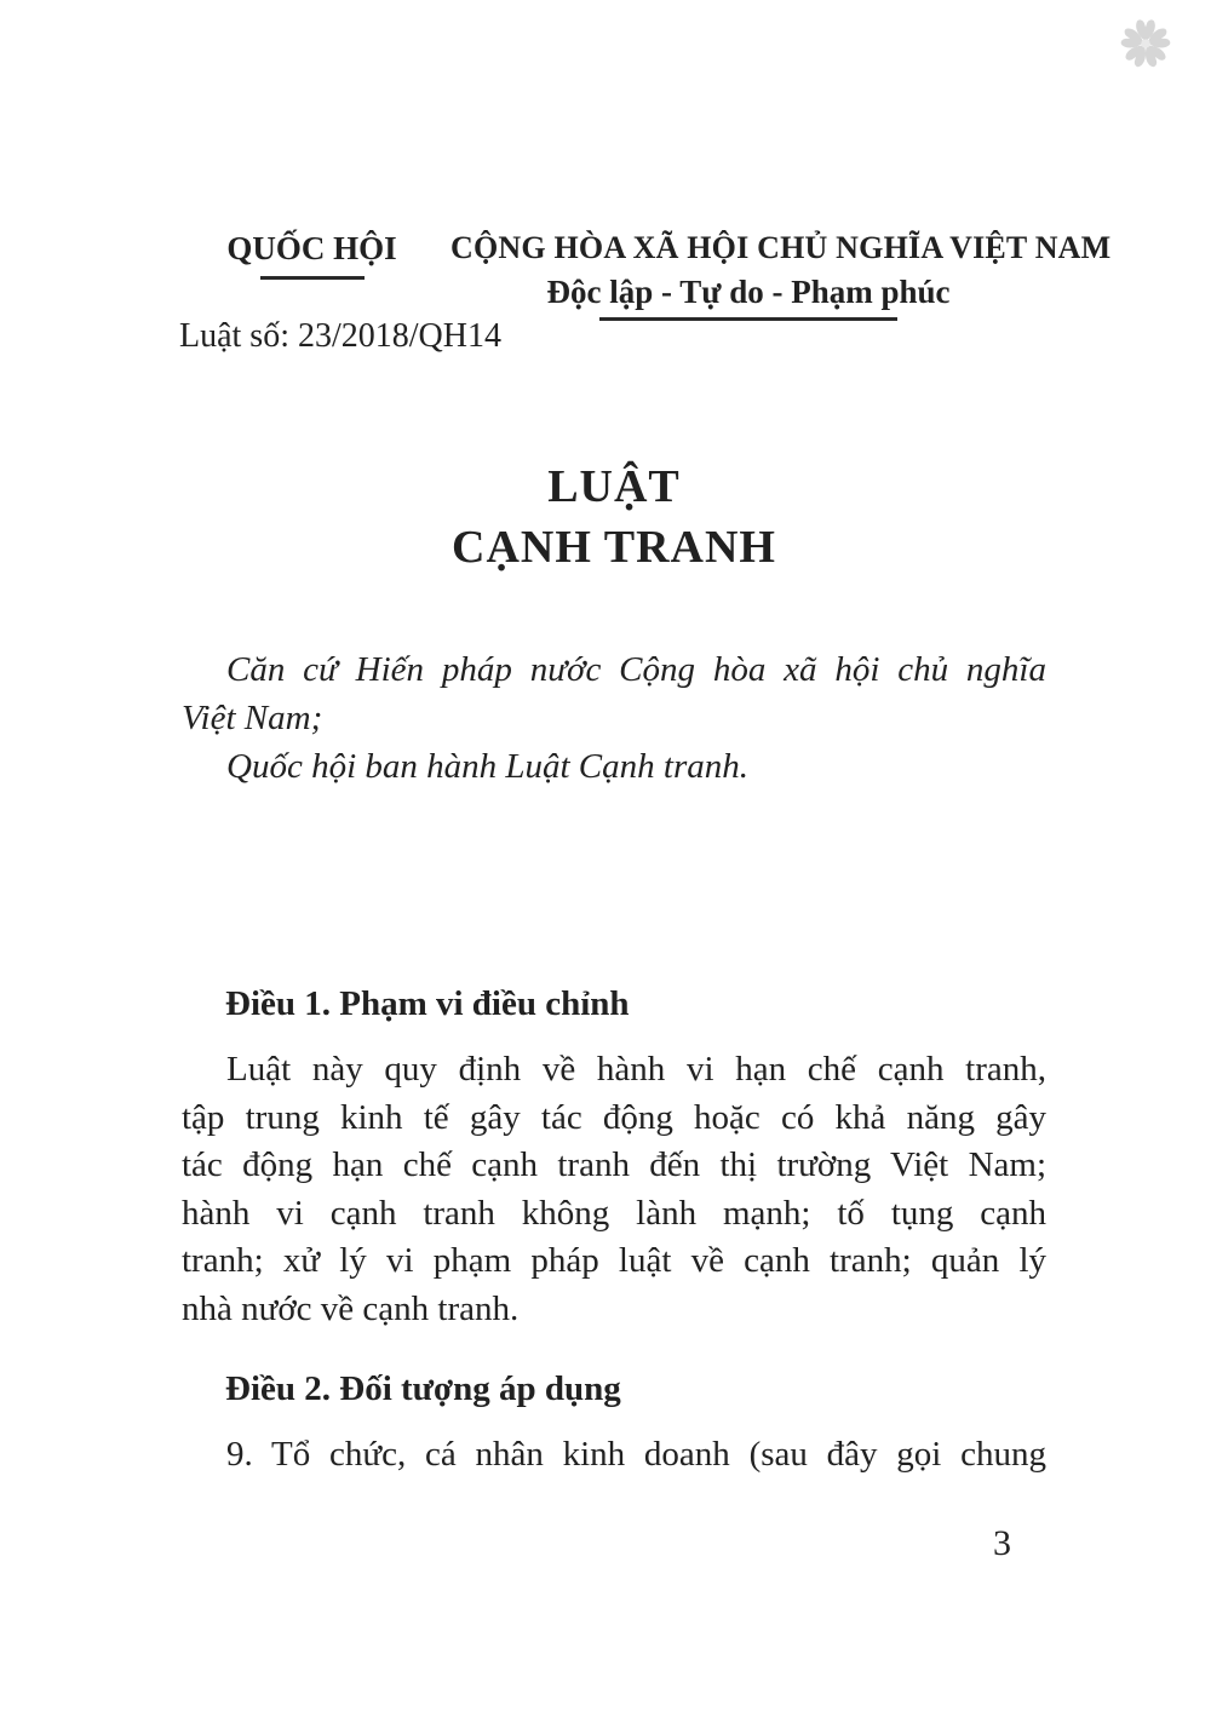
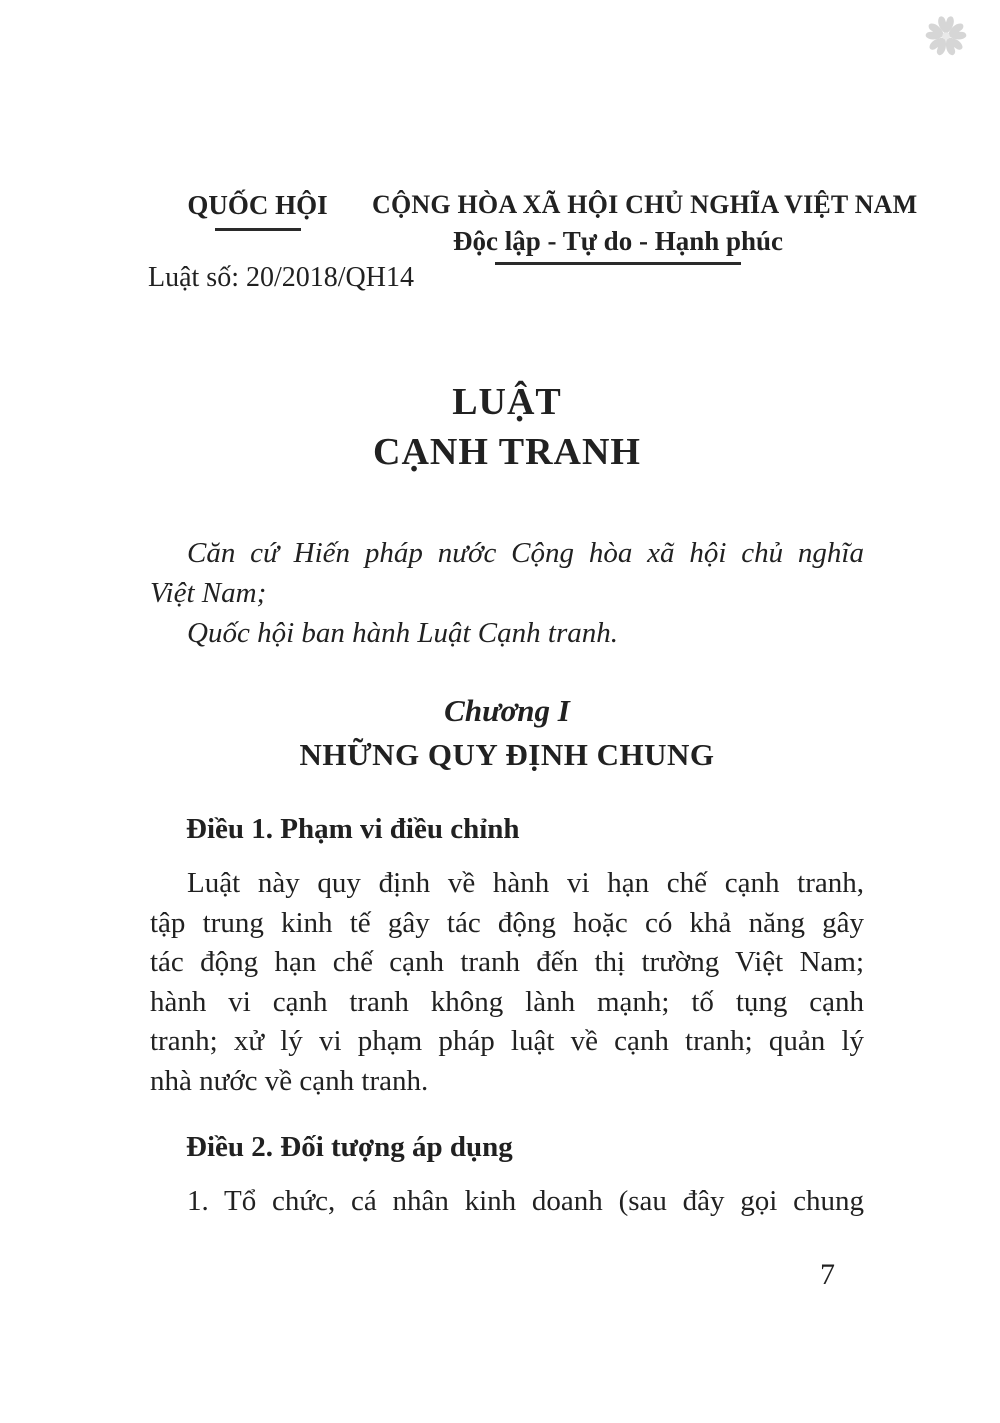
  QUỐC HỘI
  CỘNG HÒA XÃ HỘI CHỦ NGHĨA VIỆT NAM
- Độc lập - Tự do - Phạm phúc
+ Độc lập - Tự do - Hạnh phúc
- Luật số: 23/2018/QH14
+ Luật số: 20/2018/QH14
  LUẬT
  CẠNH TRANH
  Căn cứ Hiến pháp nước Cộng hòa xã hội chủ nghĩa
  Việt Nam;
  Quốc hội ban hành Luật Cạnh tranh.
+ Chương I
+ NHỮNG QUY ĐỊNH CHUNG
  Điều 1. Phạm vi điều chỉnh
  Luật này quy định về hành vi hạn chế cạnh tranh,
  tập trung kinh tế gây tác động hoặc có khả năng gây
  tác động hạn chế cạnh tranh đến thị trường Việt Nam;
  hành vi cạnh tranh không lành mạnh; tố tụng cạnh
  tranh; xử lý vi phạm pháp luật về cạnh tranh; quản lý
  nhà nước về cạnh tranh.
  Điều 2. Đối tượng áp dụng
- 9. Tổ chức, cá nhân kinh doanh (sau đây gọi chung
+ 1. Tổ chức, cá nhân kinh doanh (sau đây gọi chung
- 3
+ 7
